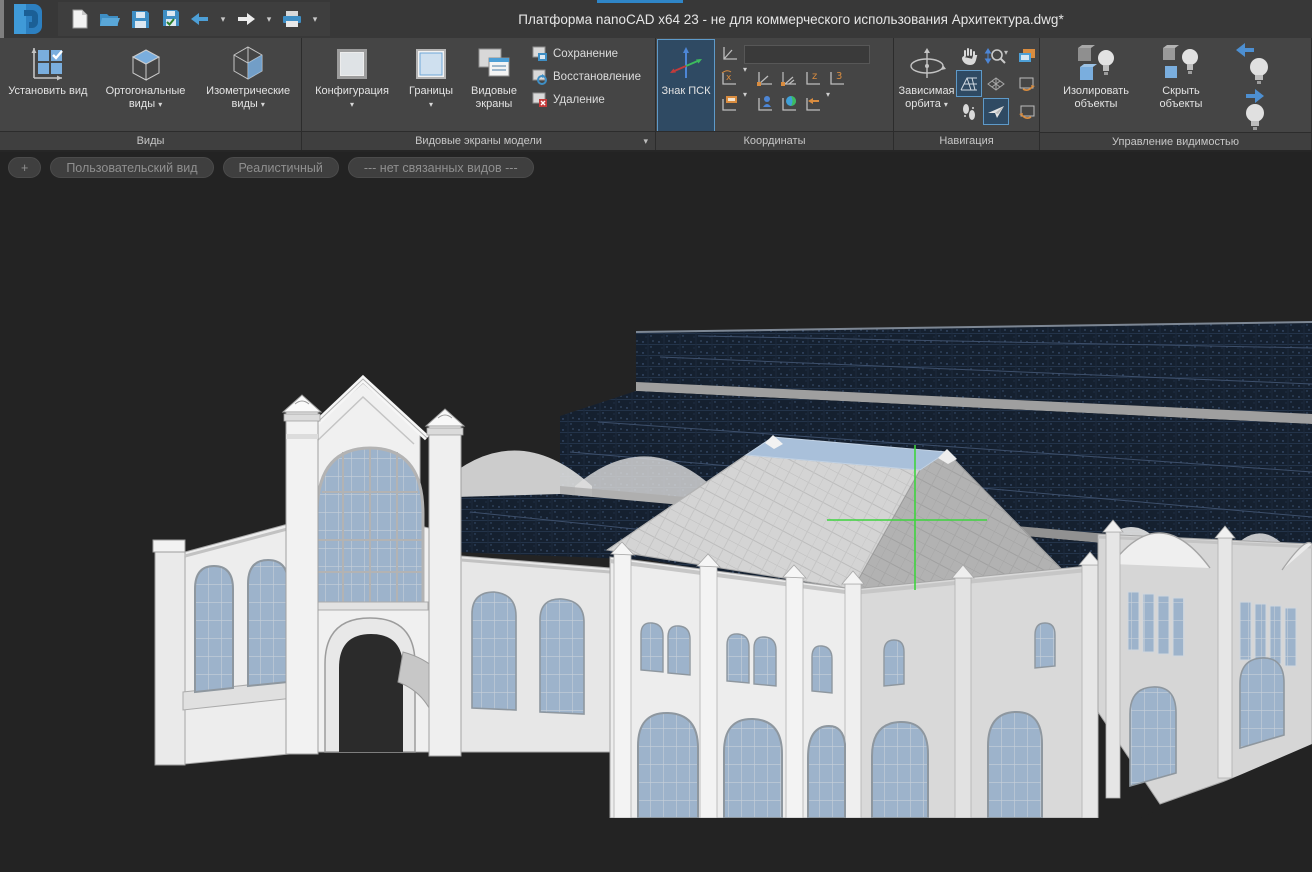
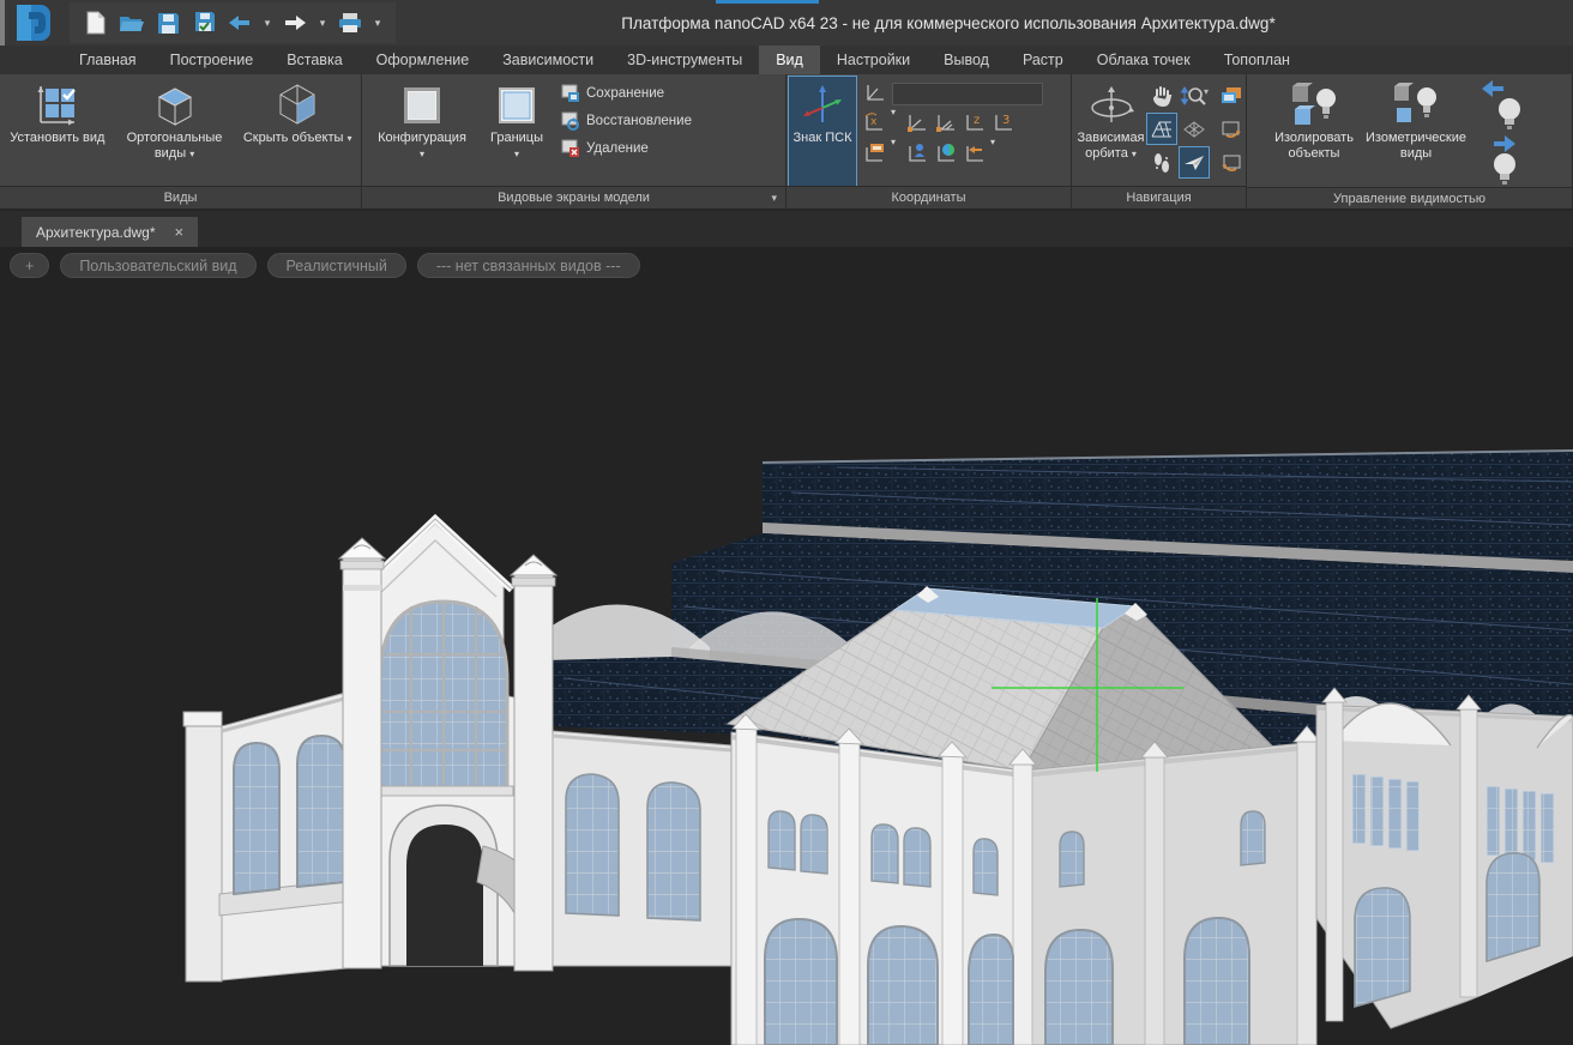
  ▾
  ▾
  ▾
  Платформа nanoCAD x64 23 - не для коммерческого использования Архитектура.dwg*
+ Главная
+ Построение
+ Вставка
+ Оформление
+ Зависимости
+ 3D-инструменты
+ Вид
+ Настройки
+ Вывод
+ Растр
+ Облака точек
+ Топоплан
  Установить вид
  Ортогональные виды ▾
- Изометрические виды ▾
+ Скрыть объекты ▾
  Виды
  Конфигурация
  ▾
  Границы
  ▾
- Видовые экраны
  Сохранение
  Восстановление
  Удаление
  Видовые экраны модели
  ▾
  Знак ПСК
  x
  ▾
  z
  3
  ▾
  ▾
  Координаты
  Зависимая орбита ▾
  ▾
  Навигация
  Изолировать объекты
- Скрыть объекты
+ Изометрические виды
  Управление видимостью
+ Архитектура.dwg*
+ ×
  +
  Пользовательский вид
  Реалистичный
  --- нет связанных видов ---
